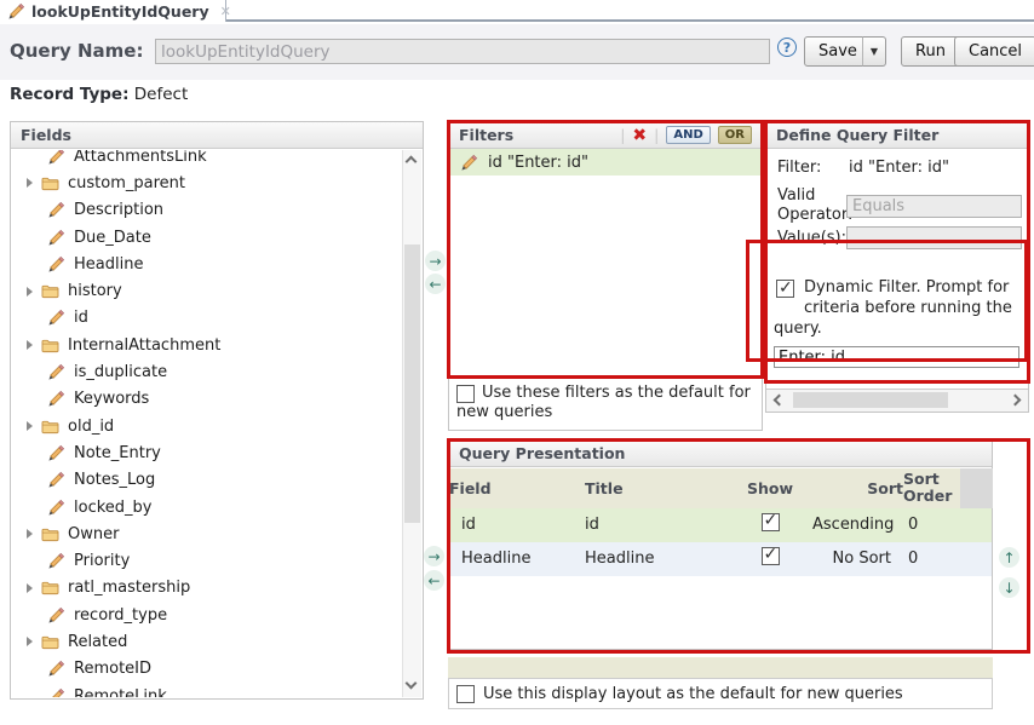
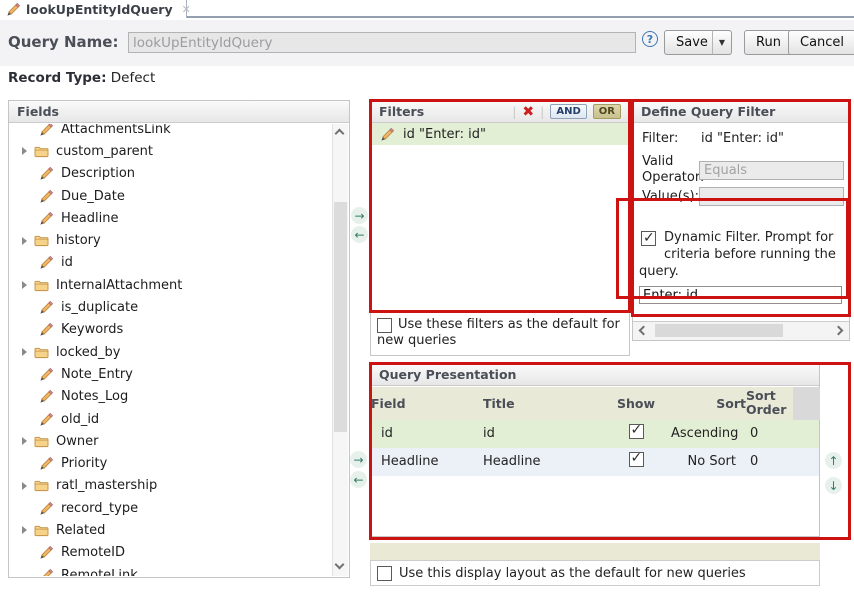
  lookUpEntityIdQuery
  ✕
  Query Name:
  lookUpEntityIdQuery
  ?
  Save
  ▼
  Run
  Cancel
  Record Type: Defect
  Fields
  AttachmentsLink
  custom_parent
  Description
  Due_Date
  Headline
  history
  id
  InternalAttachment
  is_duplicate
  Keywords
- old_id
+ locked_by
  Note_Entry
  Notes_Log
- locked_by
+ old_id
  Owner
  Priority
  ratl_mastership
  record_type
  Related
  RemoteID
  RemoteLink
  →
  ←
  Filters
  |
  ✖
  |
  AND
  OR
  id "Enter: id"
  Use these filters as the default for new queries
  Define Query Filter
  Filter:
  id "Enter: id"
  Valid Operator
  Equals
  Value(s):
  Dynamic Filter. Prompt for criteria before running the query.
  Enter: id
  Query Presentation
  Field
  Title
  Show
  Sort
  Sort Order
  id
  id
  Ascending
  0
  Headline
  Headline
  No Sort
  0
  →
  ←
  ↑
  ↓
  Use this display layout as the default for new queries
